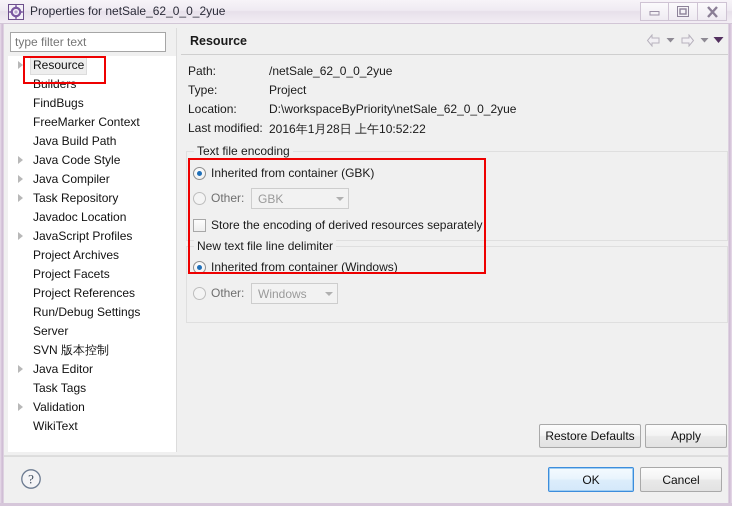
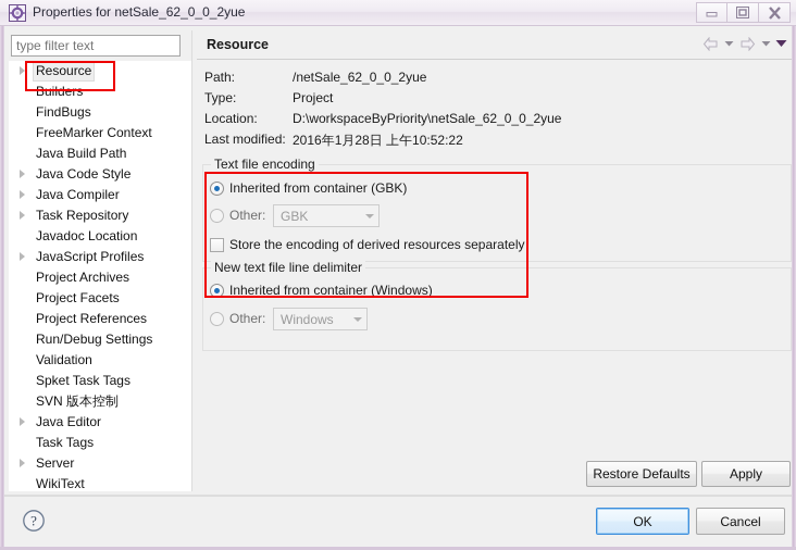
  Properties for netSale_62_0_0_2yue
  type filter text
  Resource
  Builders
  FindBugs
  FreeMarker Context
  Java Build Path
  Java Code Style
  Java Compiler
  Task Repository
  Javadoc Location
  JavaScript Profiles
  Project Archives
  Project Facets
  Project References
  Run/Debug Settings
- Server
+ Validation
+ Spket Task Tags
  SVN 版本控制
  Java Editor
  Task Tags
- Validation
+ Server
  WikiText
  Resource
  Path:
  /netSale_62_0_0_2yue
  Type:
  Project
  Location:
  D:\workspaceByPriority\netSale_62_0_0_2yue
  Last modified:
  2016年1月28日 上午10:52:22
  Text file encoding
  Inherited from container (GBK)
  Other:
  GBK
  Store the encoding of derived resources separately
  New text file line delimiter
  Inherited from container (Windows)
  Other:
  Windows
  Restore Defaults
  Apply
  ?
  OK
  Cancel
